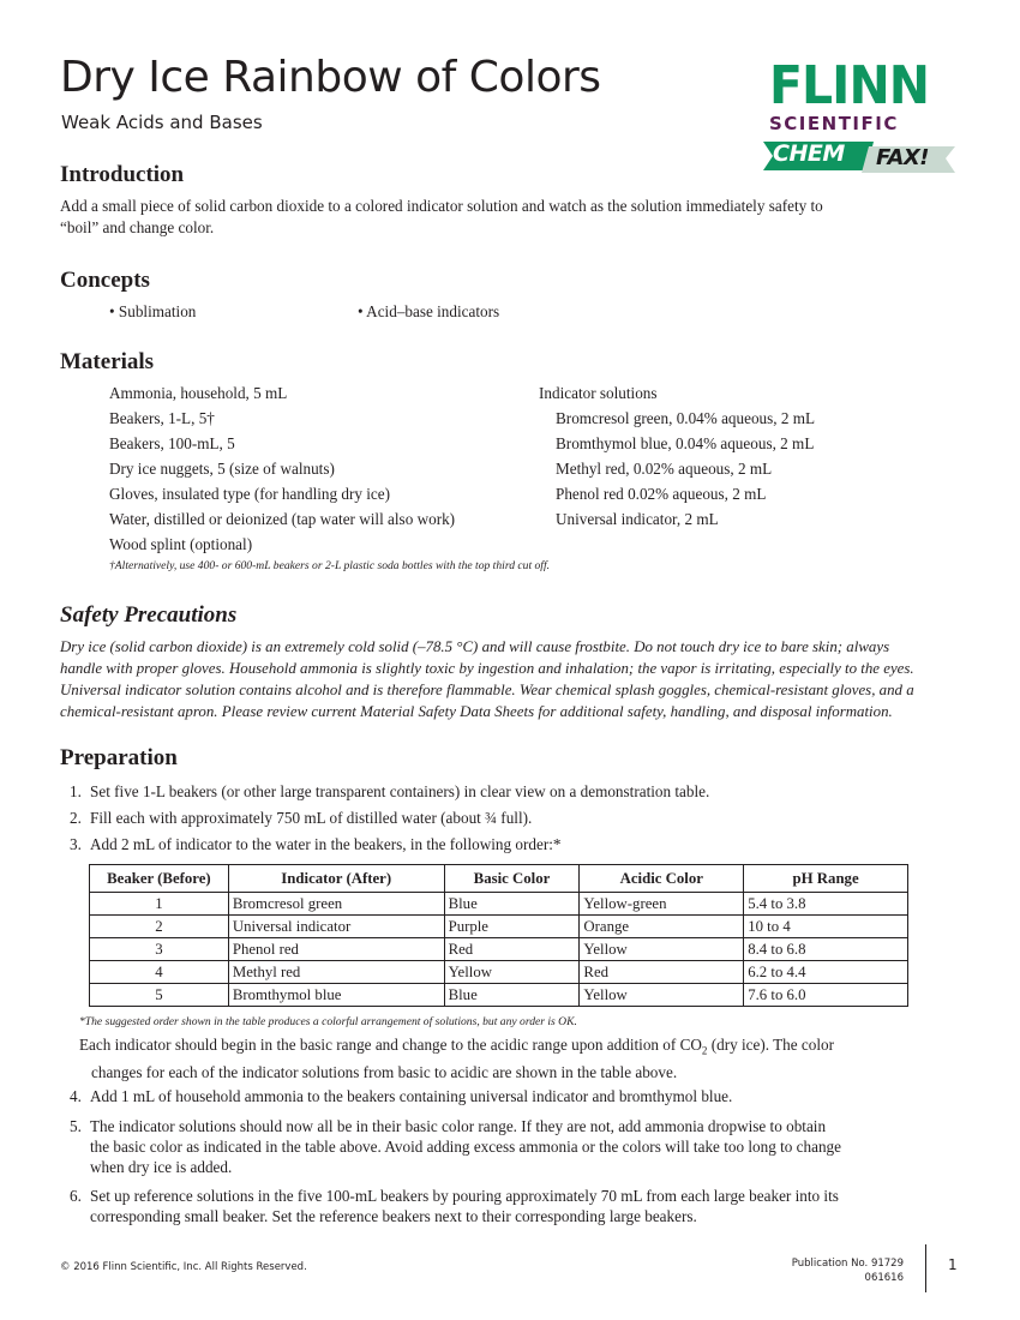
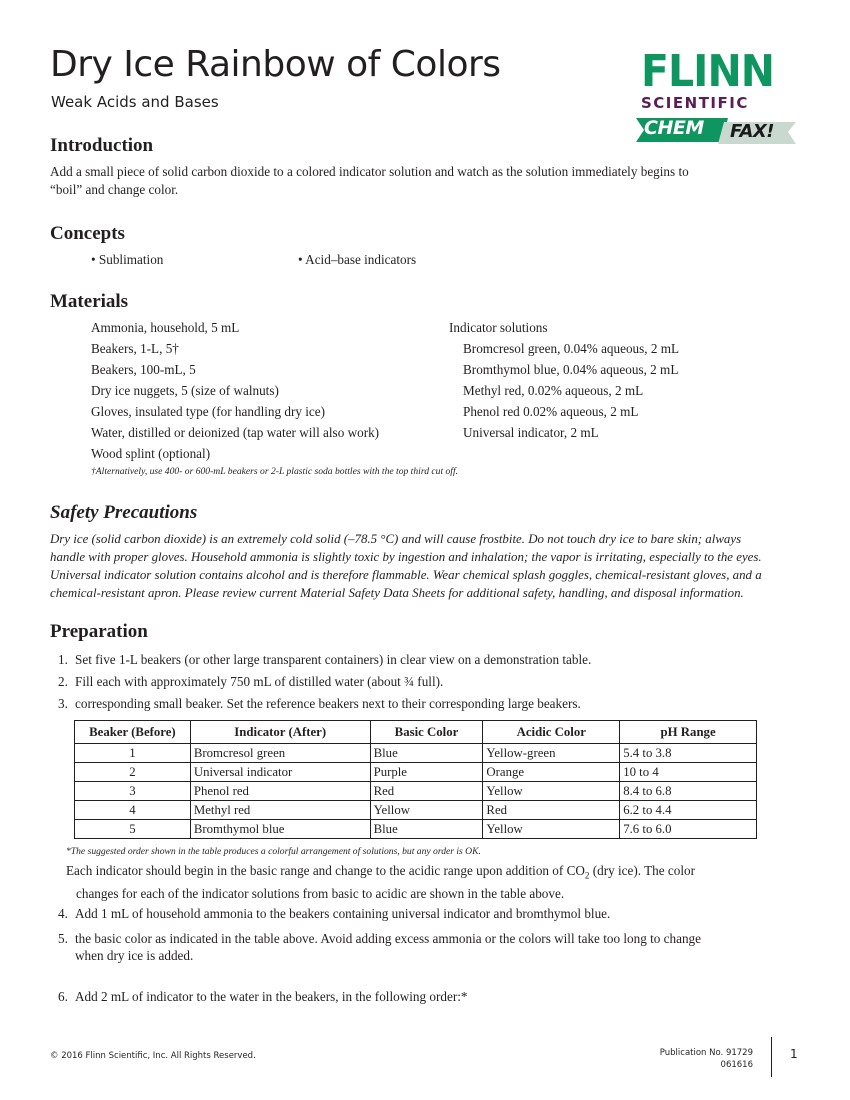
  Dry Ice Rainbow of Colors
  Weak Acids and Bases
  FLINN
  SCIENTIFIC
  CHEM
  FAX!
  Introduction
- Add a small piece of solid carbon dioxide to a colored indicator solution and watch as the solution immediately safety to
+ Add a small piece of solid carbon dioxide to a colored indicator solution and watch as the solution immediately begins to
  “boil” and change color.
  Concepts
  • Sublimation
  • Acid–base indicators
  Materials
  Ammonia, household, 5 mL
  Beakers, 1-L, 5†
  Beakers, 100-mL, 5
  Dry ice nuggets, 5 (size of walnuts)
  Gloves, insulated type (for handling dry ice)
  Water, distilled or deionized (tap water will also work)
  Wood splint (optional)
  Indicator solutions
  Bromcresol green, 0.04% aqueous, 2 mL
  Bromthymol blue, 0.04% aqueous, 2 mL
  Methyl red, 0.02% aqueous, 2 mL
  Phenol red 0.02% aqueous, 2 mL
  Universal indicator, 2 mL
  †Alternatively, use 400- or 600-mL beakers or 2-L plastic soda bottles with the top third cut off.
  Safety Precautions
  Dry ice (solid carbon dioxide) is an extremely cold solid (–78.5 °C) and will cause frostbite. Do not touch dry ice to bare skin; always
  handle with proper gloves. Household ammonia is slightly toxic by ingestion and inhalation; the vapor is irritating, especially to the eyes.
  Universal indicator solution contains alcohol and is therefore flammable. Wear chemical splash goggles, chemical-resistant gloves, and a
  chemical-resistant apron. Please review current Material Safety Data Sheets for additional safety, handling, and disposal information.
  Preparation
  1.
  Set five 1-L beakers (or other large transparent containers) in clear view on a demonstration table.
  2.
  Fill each with approximately 750 mL of distilled water (about ¾ full).
  3.
- Add 2 mL of indicator to the water in the beakers, in the following order:*
+ corresponding small beaker. Set the reference beakers next to their corresponding large beakers.
  Beaker (Before)	Indicator (After)	Basic Color	Acidic Color	pH Range
  1	Bromcresol green	Blue	Yellow-green	5.4 to 3.8
  2	Universal indicator	Purple	Orange	10 to 4
  3	Phenol red	Red	Yellow	8.4 to 6.8
  4	Methyl red	Yellow	Red	6.2 to 4.4
  5	Bromthymol blue	Blue	Yellow	7.6 to 6.0
  *The suggested order shown in the table produces a colorful arrangement of solutions, but any order is OK.
  Each indicator should begin in the basic range and change to the acidic range upon addition of CO2 (dry ice). The color
  changes for each of the indicator solutions from basic to acidic are shown in the table above.
  4.
  Add 1 mL of household ammonia to the beakers containing universal indicator and bromthymol blue.
  5.
- The indicator solutions should now all be in their basic color range. If they are not, add ammonia dropwise to obtain
  the basic color as indicated in the table above. Avoid adding excess ammonia or the colors will take too long to change
  when dry ice is added.
  6.
- Set up reference solutions in the five 100-mL beakers by pouring approximately 70 mL from each large beaker into its
- corresponding small beaker. Set the reference beakers next to their corresponding large beakers.
+ Add 2 mL of indicator to the water in the beakers, in the following order:*
  © 2016 Flinn Scientific, Inc. All Rights Reserved.
  Publication No. 91729
  061616
  1
